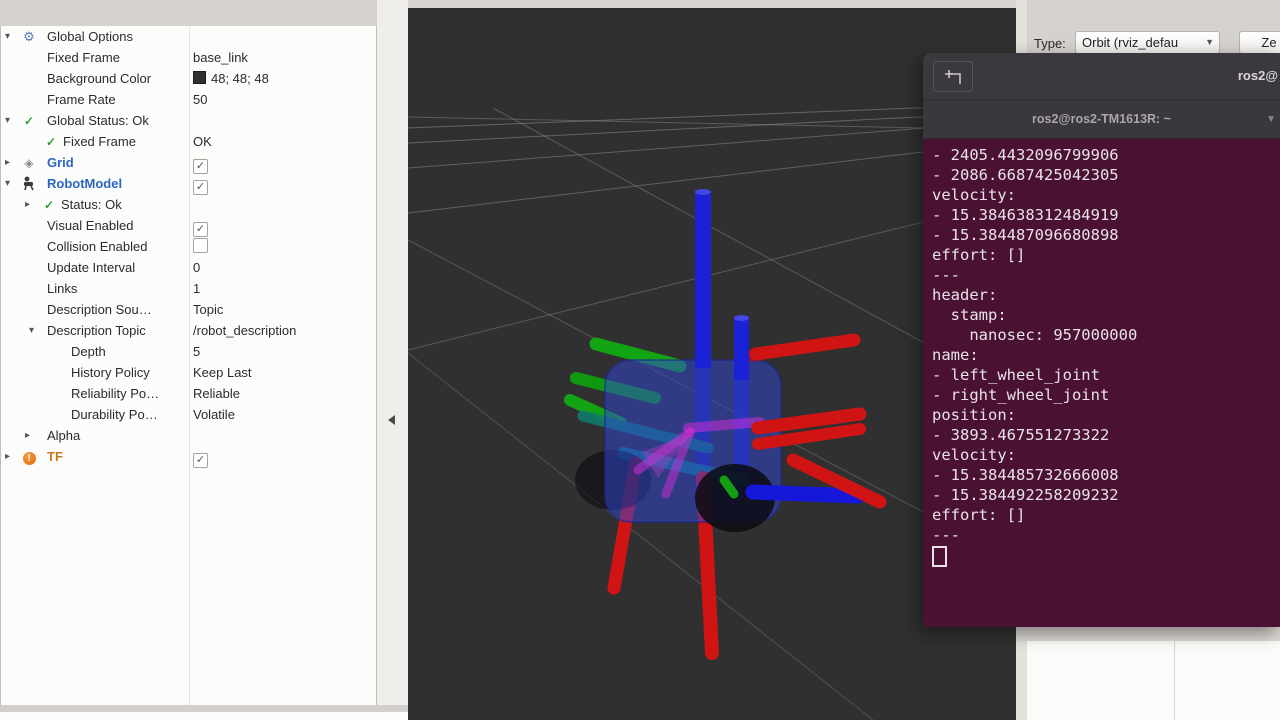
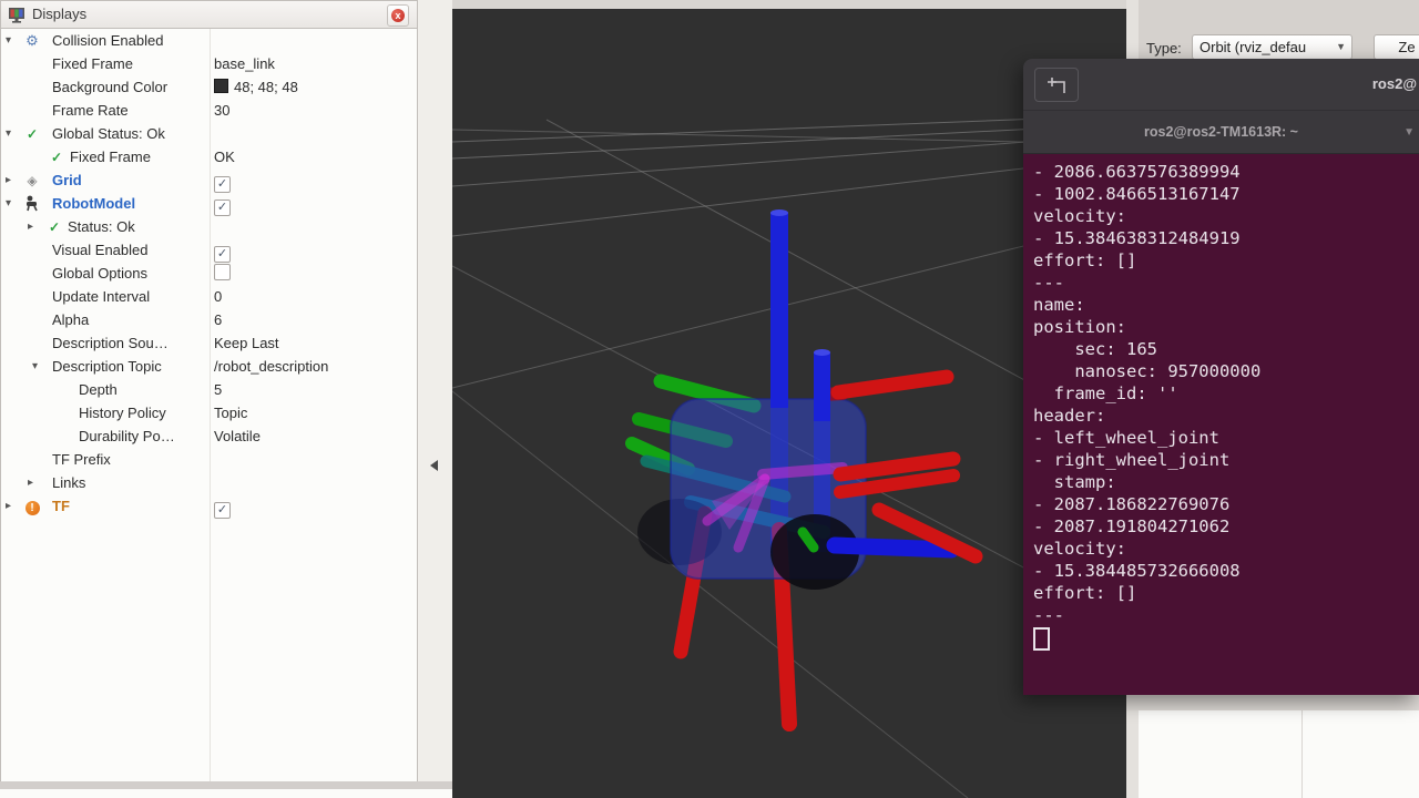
+ Displays
+ x
  ▾
  ⚙
- Global Options
+ Collision Enabled
  Fixed Frame
  base_link
  Background Color
  48; 48; 48
  Frame Rate
- 50
+ 30
  ▾
  ✓
  Global Status: Ok
  ✓
  Fixed Frame
  OK
  ▸
  ◈
  Grid
  ✓
  ▾
  RobotModel
  ✓
  ▸
  ✓
  Status: Ok
  Visual Enabled
  ✓
- Collision Enabled
+ Global Options
  Update Interval
  0
- Links
+ Alpha
- 1
+ 6
  Description Sou…
- Topic
+ Keep Last
  ▾
  Description Topic
  /robot_description
  Depth
  5
  History Policy
- Keep Last
+ Topic
- Reliability Po…
- Reliable
  Durability Po…
  Volatile
+ TF Prefix
  ▸
- Alpha
+ Links
  ▸
  !
  TF
  ✓
  Type:
  Orbit (rviz_defau
  ▼
  Ze
  ros2@
  ros2@ros2-TM1613R: ~
  ▼
- - 2405.4432096799906
+ - 2086.6637576389994
- - 2086.6687425042305
+ - 1002.8466513167147
  velocity:
  - 15.384638312484919
- - 15.384487096680898
  effort: []
  ---
- header:
+ name:
- stamp:
+ position:
+ sec: 165
  nanosec: 957000000
+ frame_id: ''
- name:
+ header:
  - left_wheel_joint
  - right_wheel_joint
- position:
+ stamp:
- - 3893.467551273322
+ - 2087.186822769076
+ - 2087.191804271062
  velocity:
  - 15.384485732666008
- - 15.384492258209232
  effort: []
  ---
